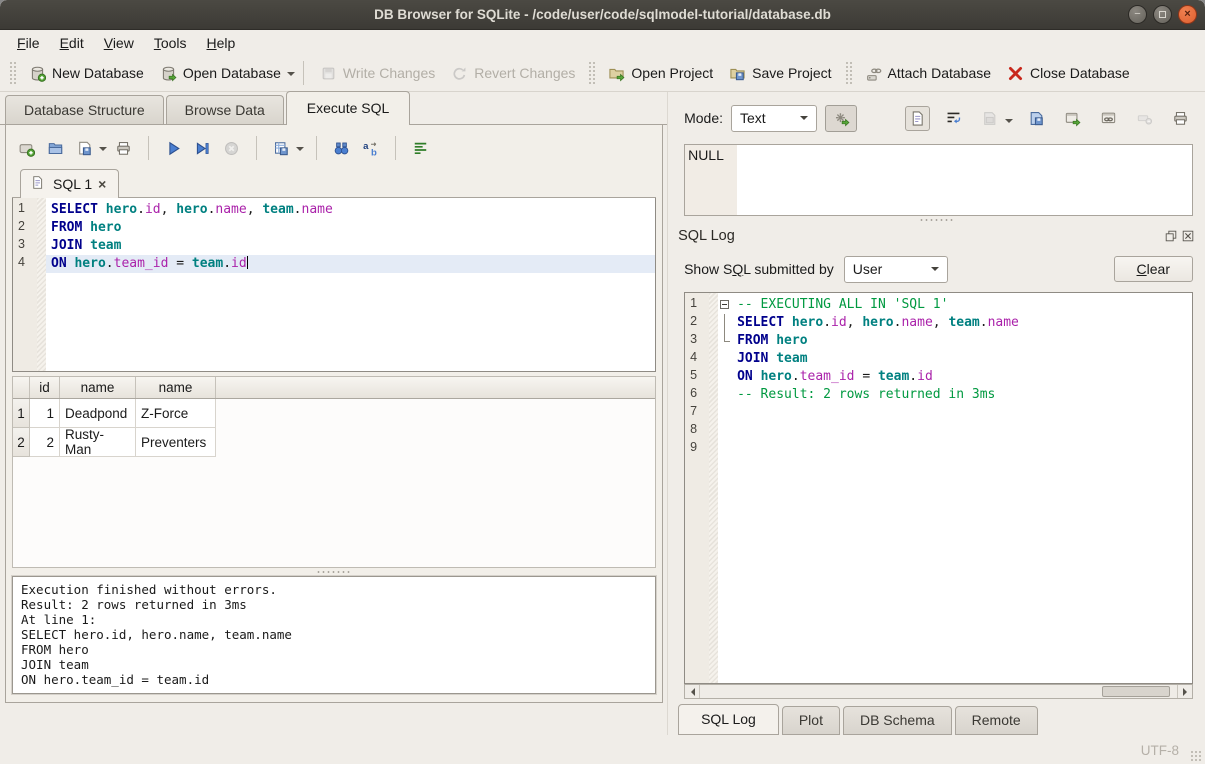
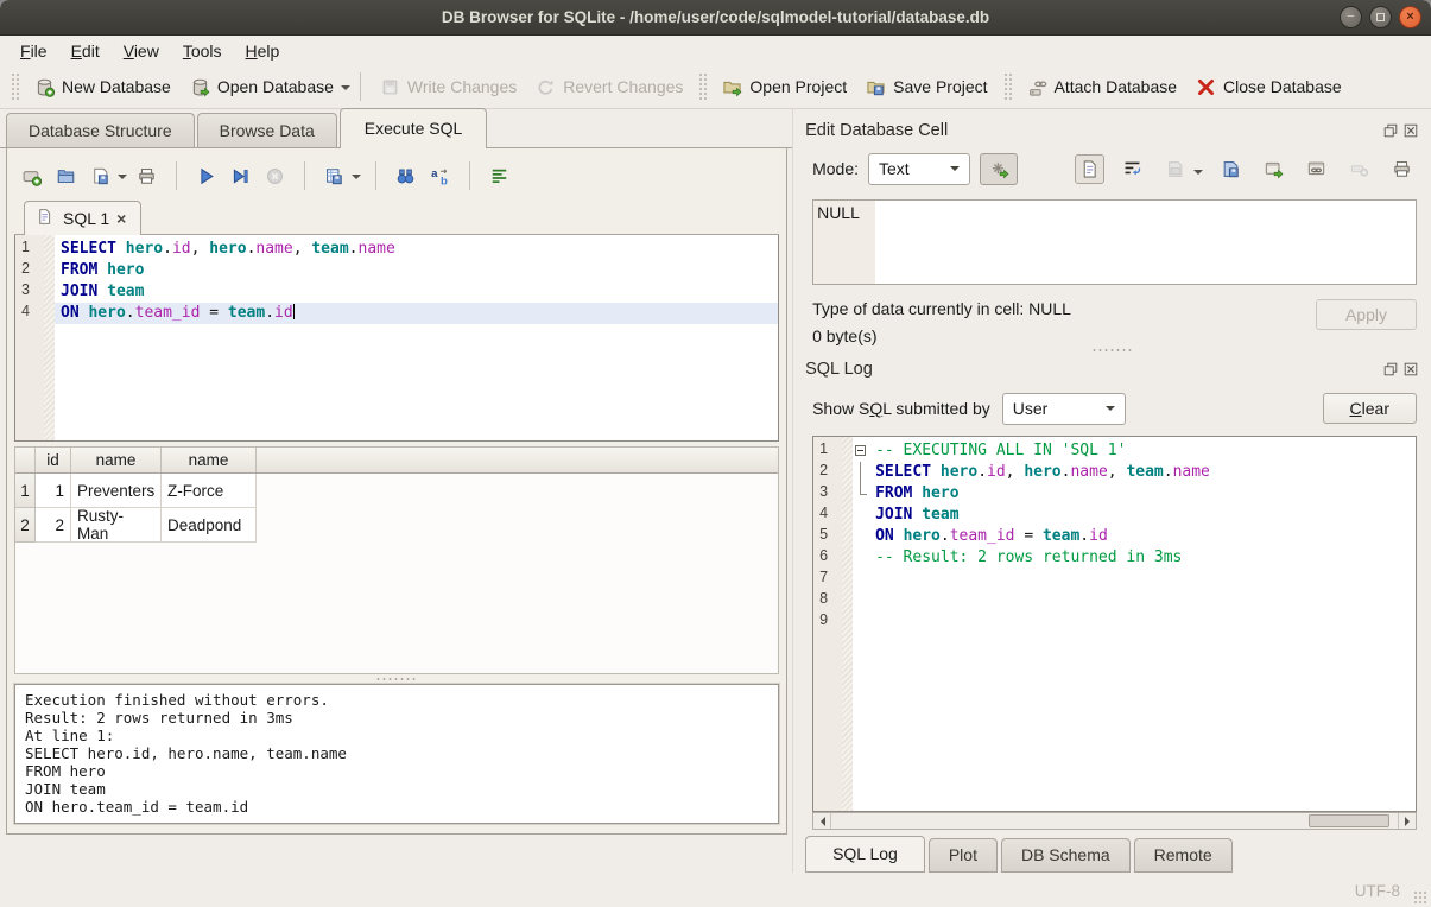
- DB Browser for SQLite - /code/user/code/sqlmodel-tutorial/database.db
+ DB Browser for SQLite - /home/user/code/sqlmodel-tutorial/database.db
  −
  ×
  File
  Edit
  View
  Tools
  Help
  New Database
  Open Database
  Write Changes
  Revert Changes
  Open Project
  Save Project
  Attach Database
  Close Database
  Database Structure
  Browse Data
  Execute SQL
  a
  b
  SQL 1
  ×
  1
  2
  3
  4
  SELECT hero.id, hero.name, team.name
  FROM hero
  JOIN team
  ON hero.team_id = team.id
  id
  name
  name
  1
  1
- Deadpond
+ Preventers
  Z-Force
  2
  2
  Rusty-Man
- Preventers
+ Deadpond
  Execution finished without errors.
  Result: 2 rows returned in 3ms
  At line 1:
  SELECT hero.id, hero.name, team.name
  FROM hero
  JOIN team
  ON hero.team_id = team.id
+ Edit Database Cell
  Mode:
  Text
  NULL
+ Type of data currently in cell: NULL
+ 0 byte(s)
+ Apply
  SQL Log
  Show SQL submitted by
  User
  Clear
  1
  2
  3
  4
  5
  6
  7
  8
  9
  -- EXECUTING ALL IN 'SQL 1'
  SELECT hero.id, hero.name, team.name
  FROM hero
  JOIN team
  ON hero.team_id = team.id
  -- Result: 2 rows returned in 3ms
  SQL Log
  Plot
  DB Schema
  Remote
  UTF-8
